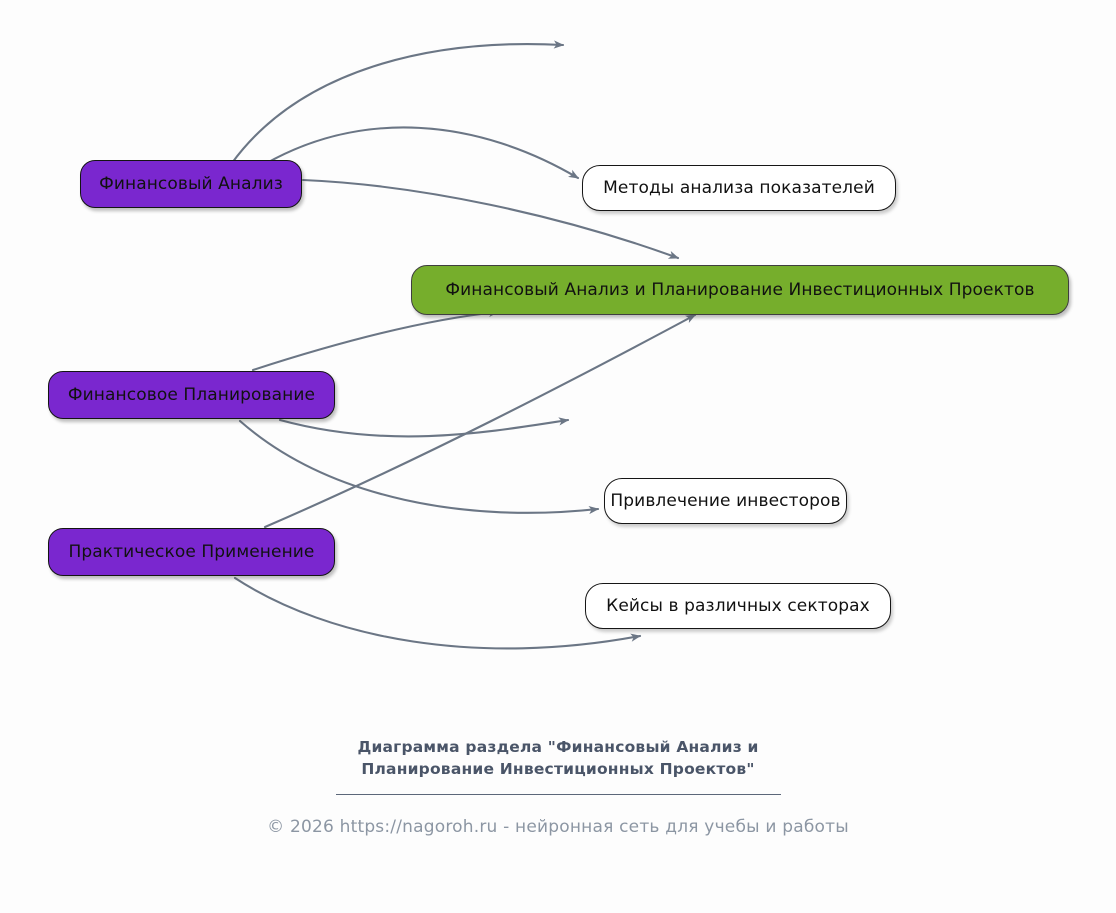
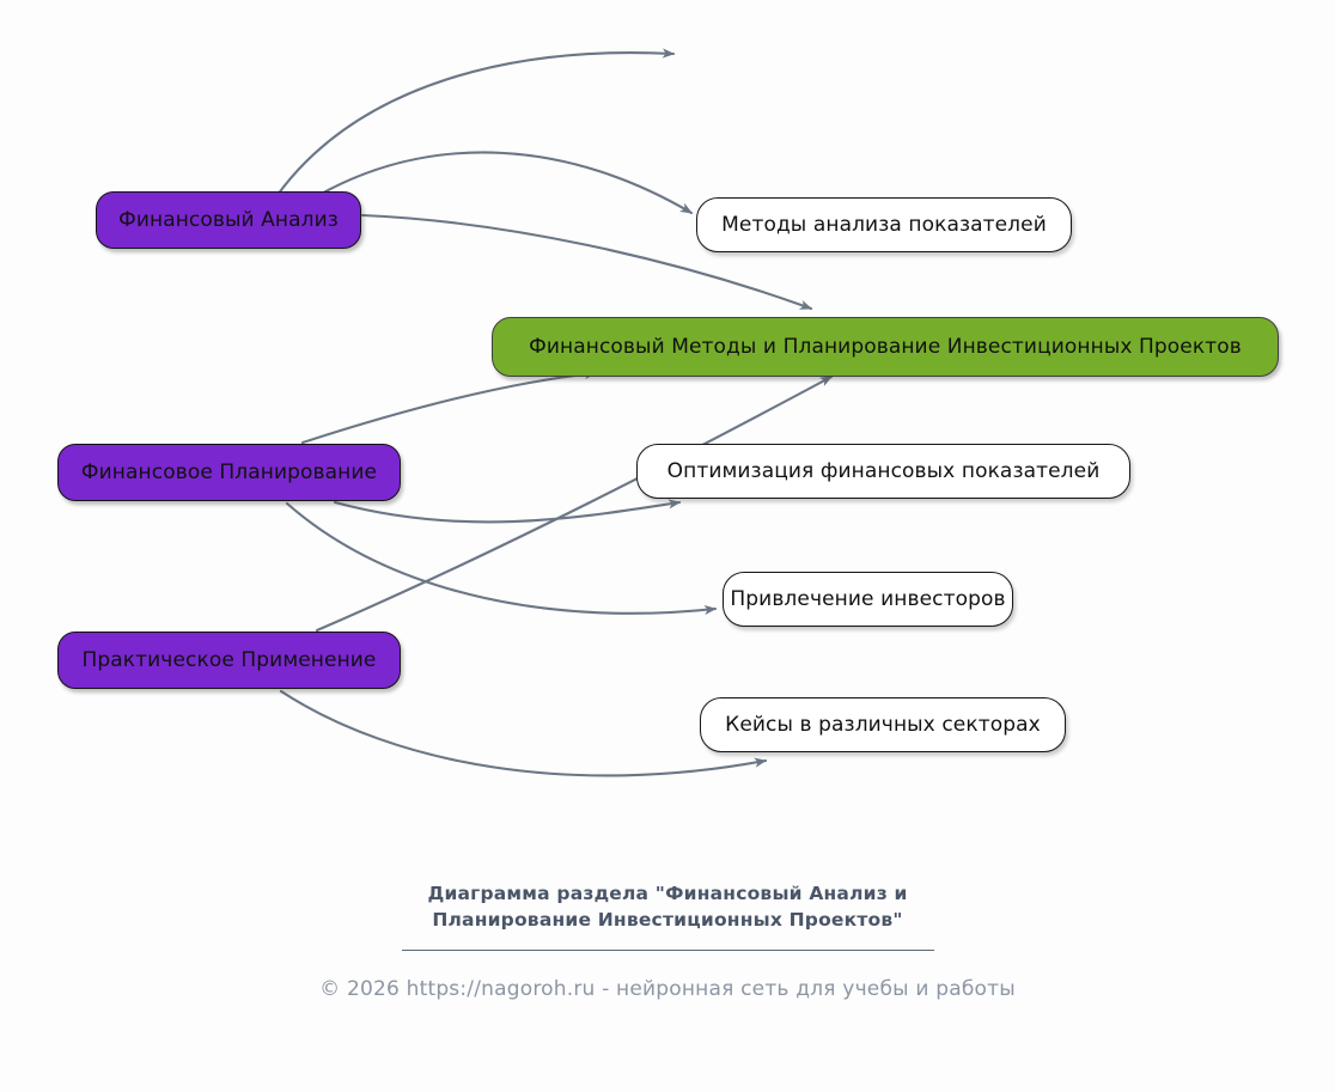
- Финансовый Анализ и Планирование Инвестиционных Проектов
+ Финансовый Методы и Планирование Инвестиционных Проектов
  Финансовый Анализ
  Финансовое Планирование
  Практическое Применение
  Методы анализа показателей
+ Оптимизация финансовых показателей
  Привлечение инвесторов
  Кейсы в различных секторах
  Диаграмма раздела "Финансовый Анализ и
  Планирование Инвестиционных Проектов"
  © 2026 https://nagoroh.ru - нейронная сеть для учебы и работы
